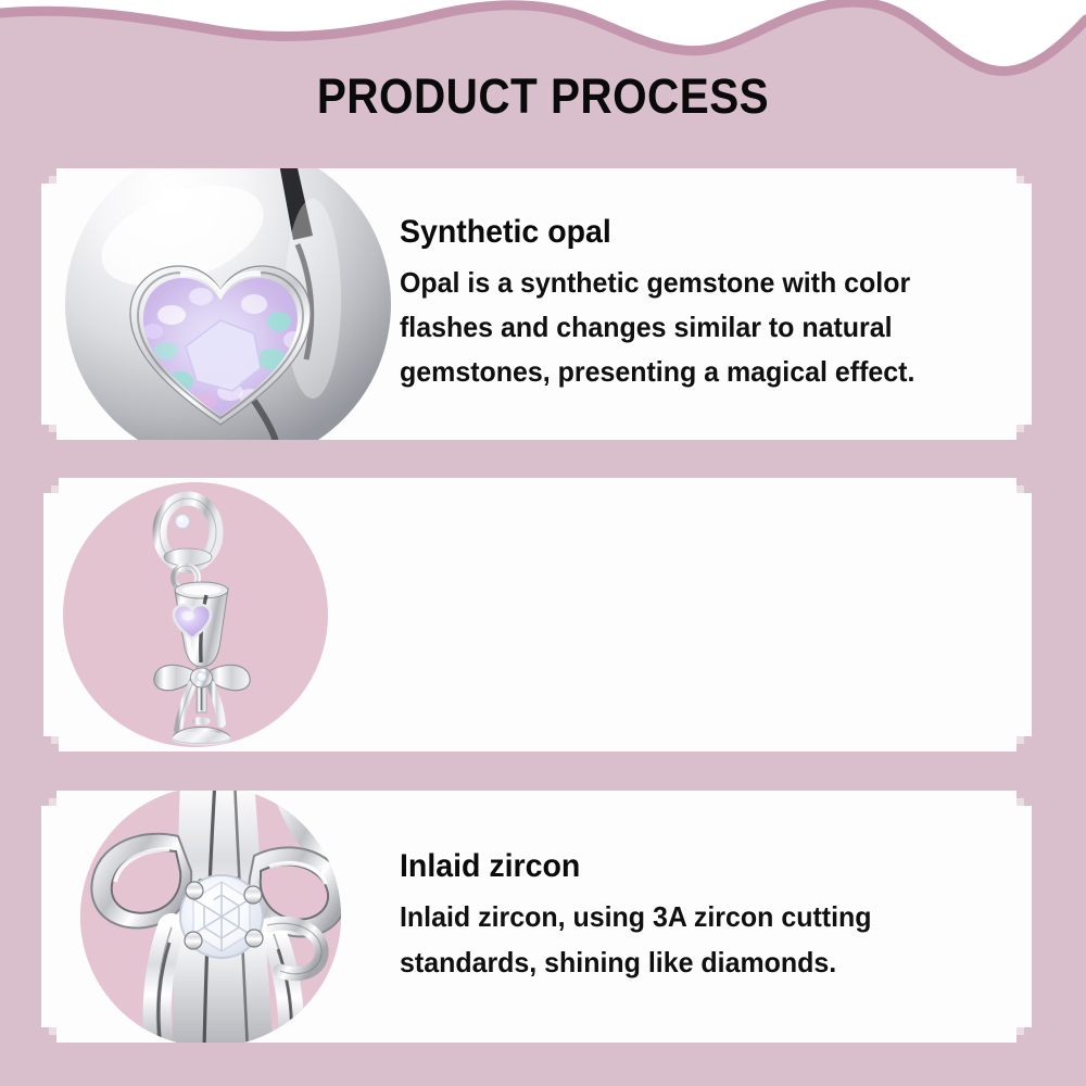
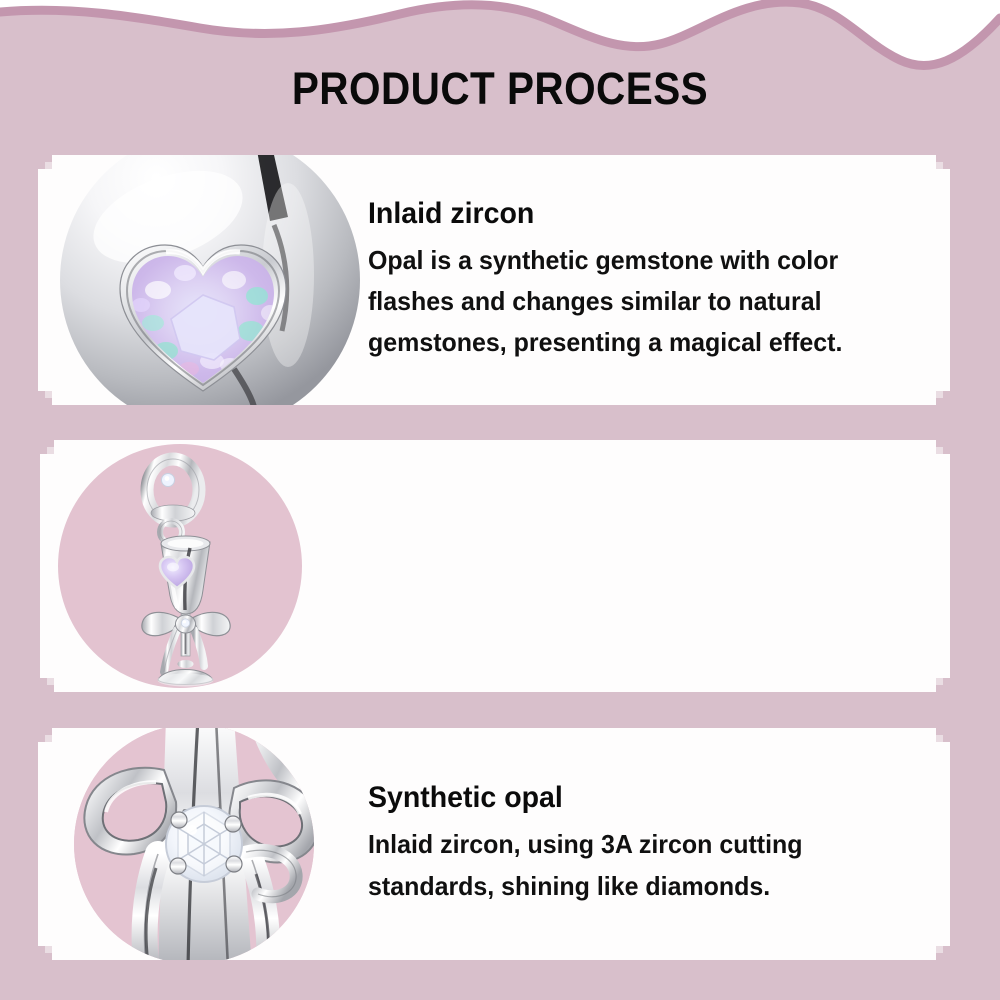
  PRODUCT PROCESS
- Synthetic opal
+ Inlaid zircon
  Opal is a synthetic gemstone with color flashes and changes similar to natural gemstones, presenting a magical effect.
- Inlaid zircon
+ Synthetic opal
  Inlaid zircon, using 3A zircon cutting standards, shining like diamonds.
